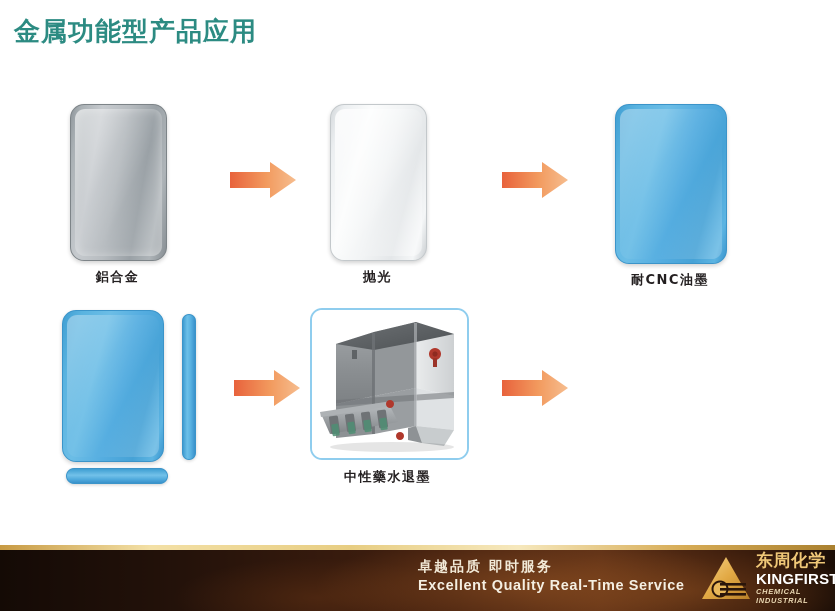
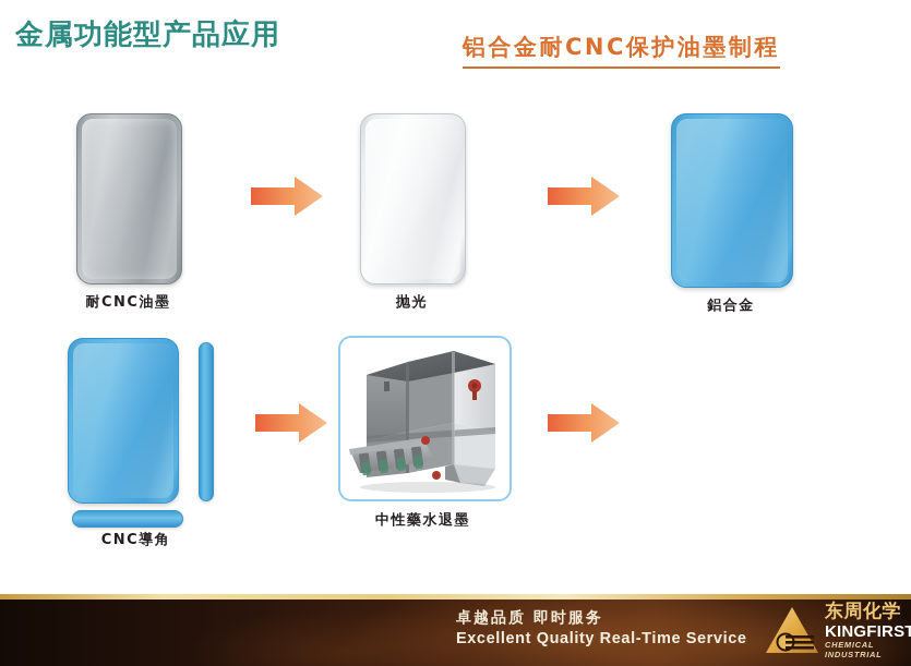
  金属功能型产品应用
+ 铝合金耐CNC保护油墨制程
- 鋁合金
+ 耐CNC油墨
  抛光
- 耐CNC油墨
+ 鋁合金
+ CNC導角
  中性藥水退墨
  卓越品质 即时服务
  Excellent Quality Real-Time Service
  东周化学
  KINGFIRST
  CHEMICAL INDUSTRIAL
